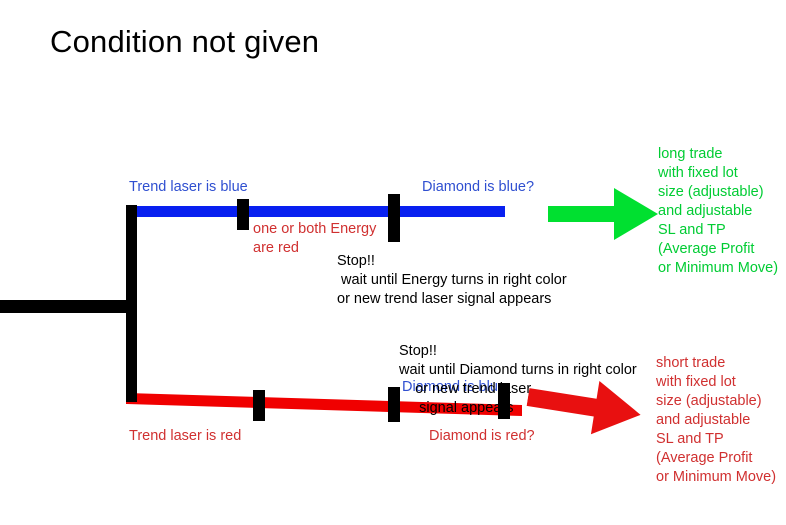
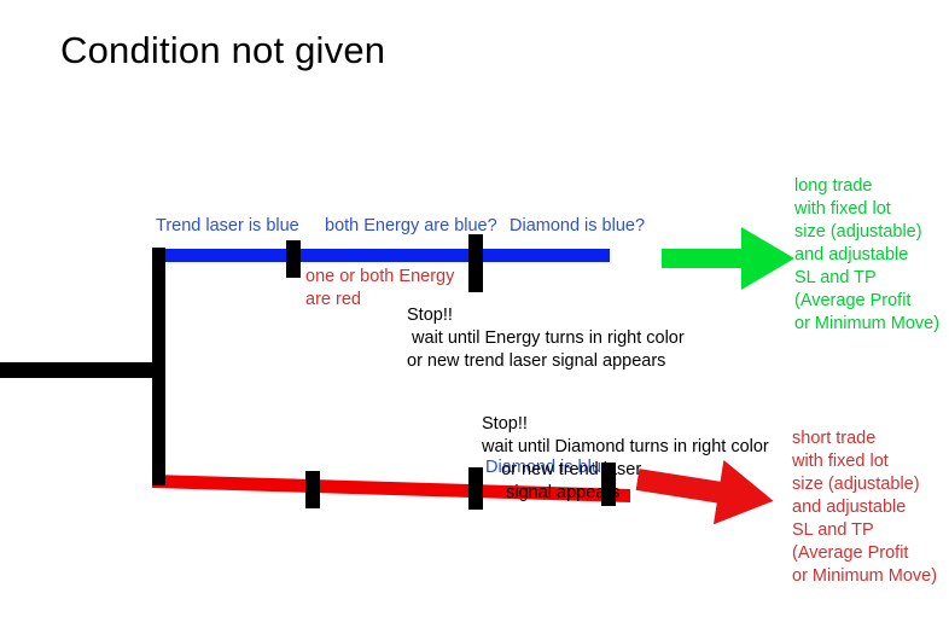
  Condition not given
  Trend laser is blue
+ both Energy are blue?
  Diamond is blue?
  one or both Energy
  are red
  Stop!!
  wait until Energy turns in right color
  or new trend laser signal appears
  long trade
  with fixed lot
  size (adjustable)
  and adjustable
  SL and TP
  (Average Profit
  or Minimum Move)
- Trend laser is red
- Diamond is red?
  Diamond is blu
  Stop!!
  wait until Diamond turns in right color
  or new trendser
  signal appe
  short trade
  with fixed lot
  size (adjustable)
  and adjustable
  SL and TP
  (Average Profit
  or Minimum Move)
